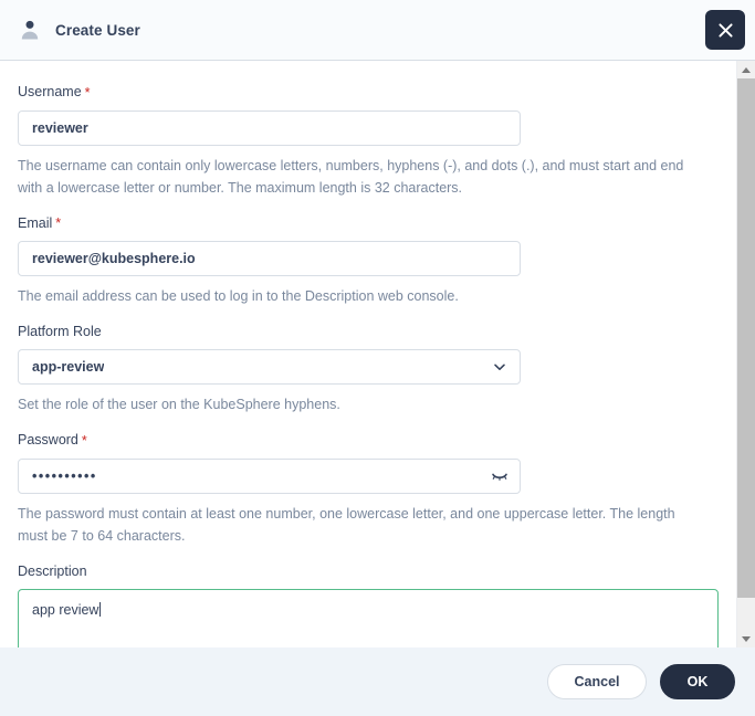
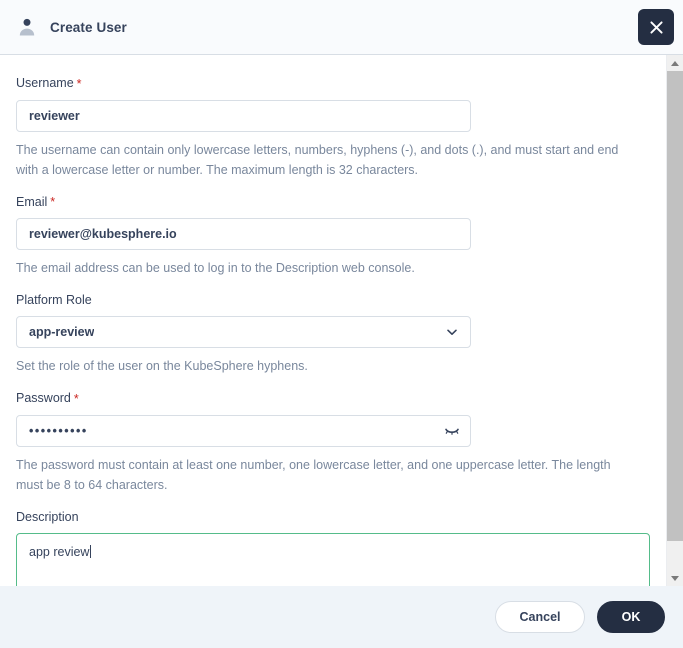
  Create User
  Username *
  reviewer
  The username can contain only lowercase letters, numbers, hyphens (-), and dots (.), and must start and end with a lowercase letter or number. The maximum length is 32 characters.
  Email *
  reviewer@kubesphere.io
  The email address can be used to log in to the Description web console.
  Platform Role
  app-review
  Set the role of the user on the KubeSphere hyphens.
  Password *
  ••••••••••
- The password must contain at least one number, one lowercase letter, and one uppercase letter. The length must be 7 to 64 characters.
+ The password must contain at least one number, one lowercase letter, and one uppercase letter. The length must be 8 to 64 characters.
  Description
  app review
  Cancel
  OK
